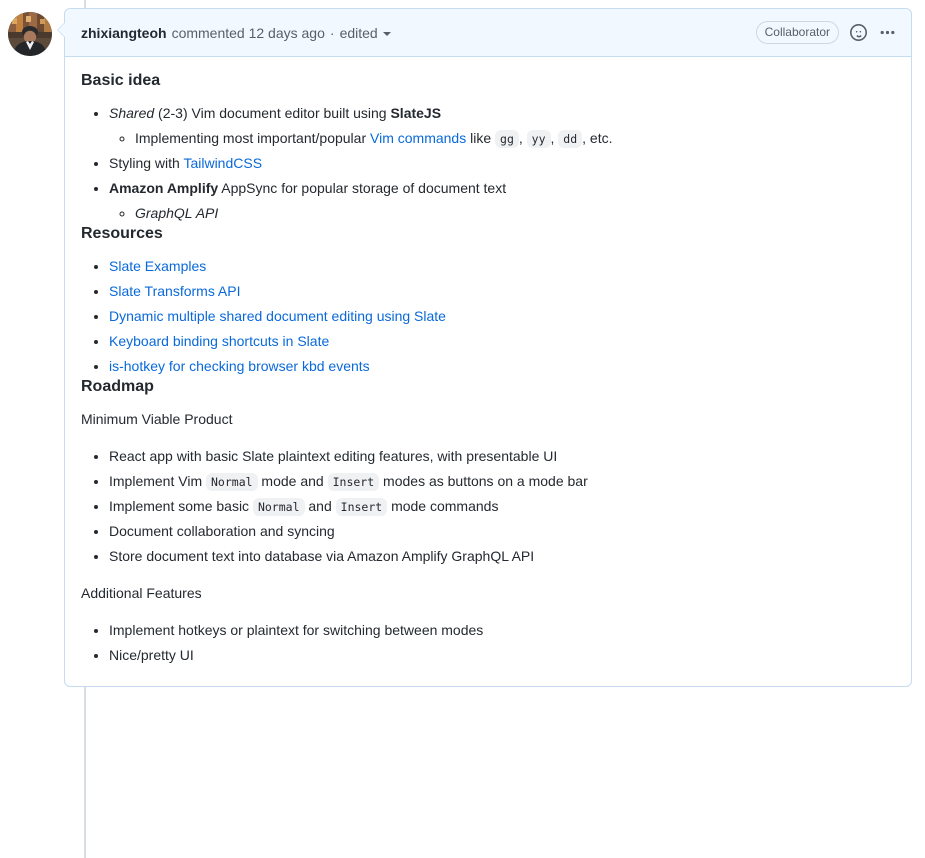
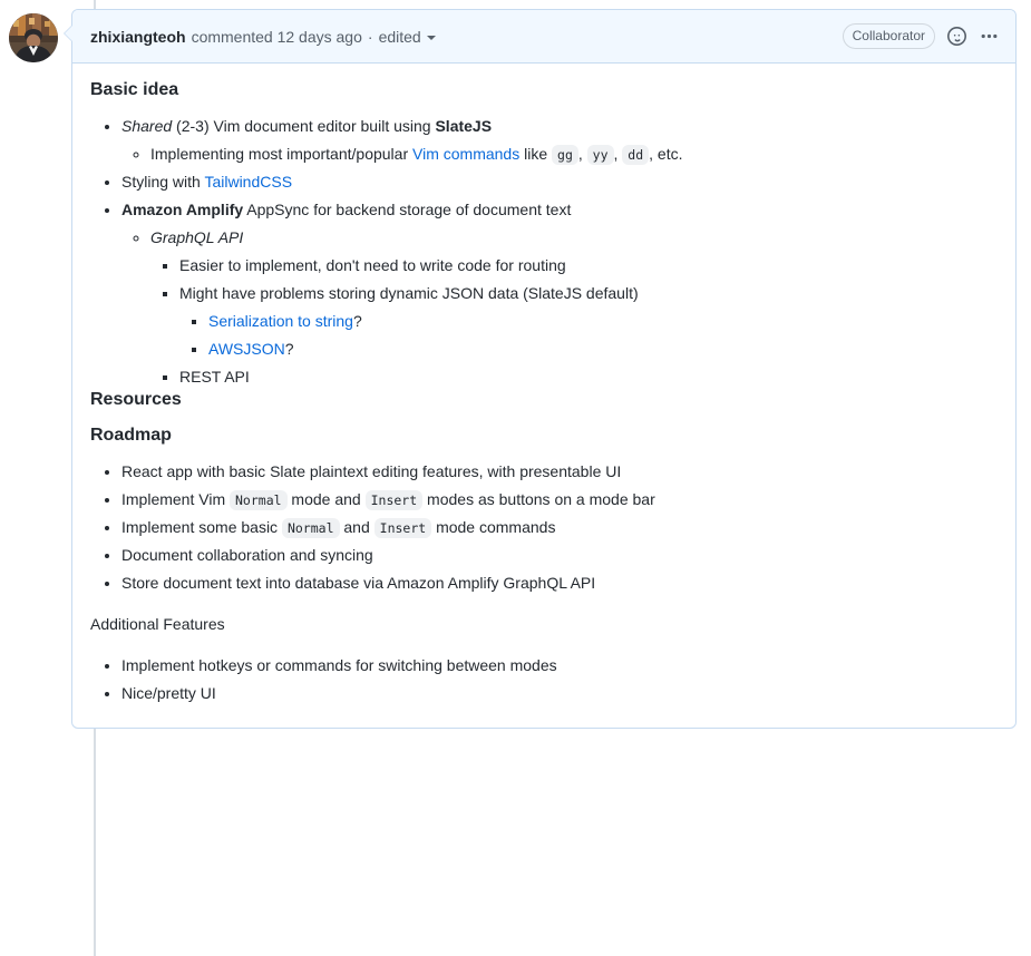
  zhixiangteoh
  commented 12 days ago
  ·
  edited
  Collaborator
  Basic idea
  Shared (2-3) Vim document editor built using SlateJS
  Implementing most important/popular Vim commands like gg , yy , dd , etc.
  Styling with TailwindCSS
- Amazon Amplify AppSync for popular storage of document text
+ Amazon Amplify AppSync for backend storage of document text
  GraphQL API
+ Easier to implement, don't need to write code for routing
+ Might have problems storing dynamic JSON data (SlateJS default)
+ Serialization to string?
+ AWSJSON?
+ REST API
  Resources
- Slate Examples
- Slate Transforms API
- Dynamic multiple shared document editing using Slate
- Keyboard binding shortcuts in Slate
- is-hotkey for checking browser kbd events
  Roadmap
- Minimum Viable Product
  React app with basic Slate plaintext editing features, with presentable UI
  Implement Vim Normal mode and Insert modes as buttons on a mode bar
  Implement some basic Normal and Insert mode commands
  Document collaboration and syncing
  Store document text into database via Amazon Amplify GraphQL API
  Additional Features
- Implement hotkeys or plaintext for switching between modes
+ Implement hotkeys or commands for switching between modes
  Nice/pretty UI
